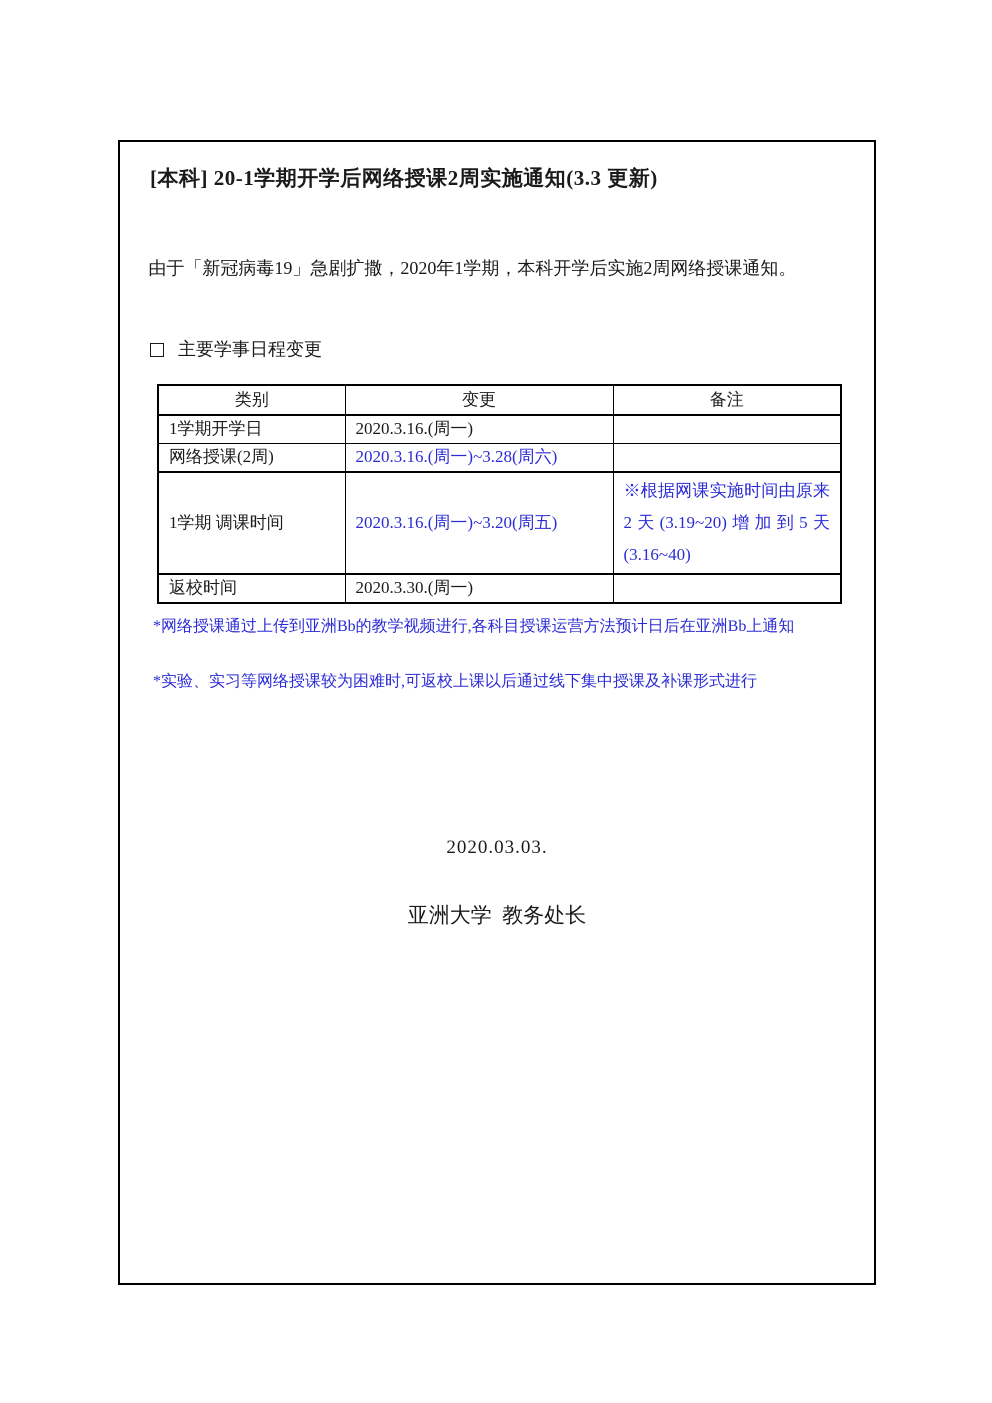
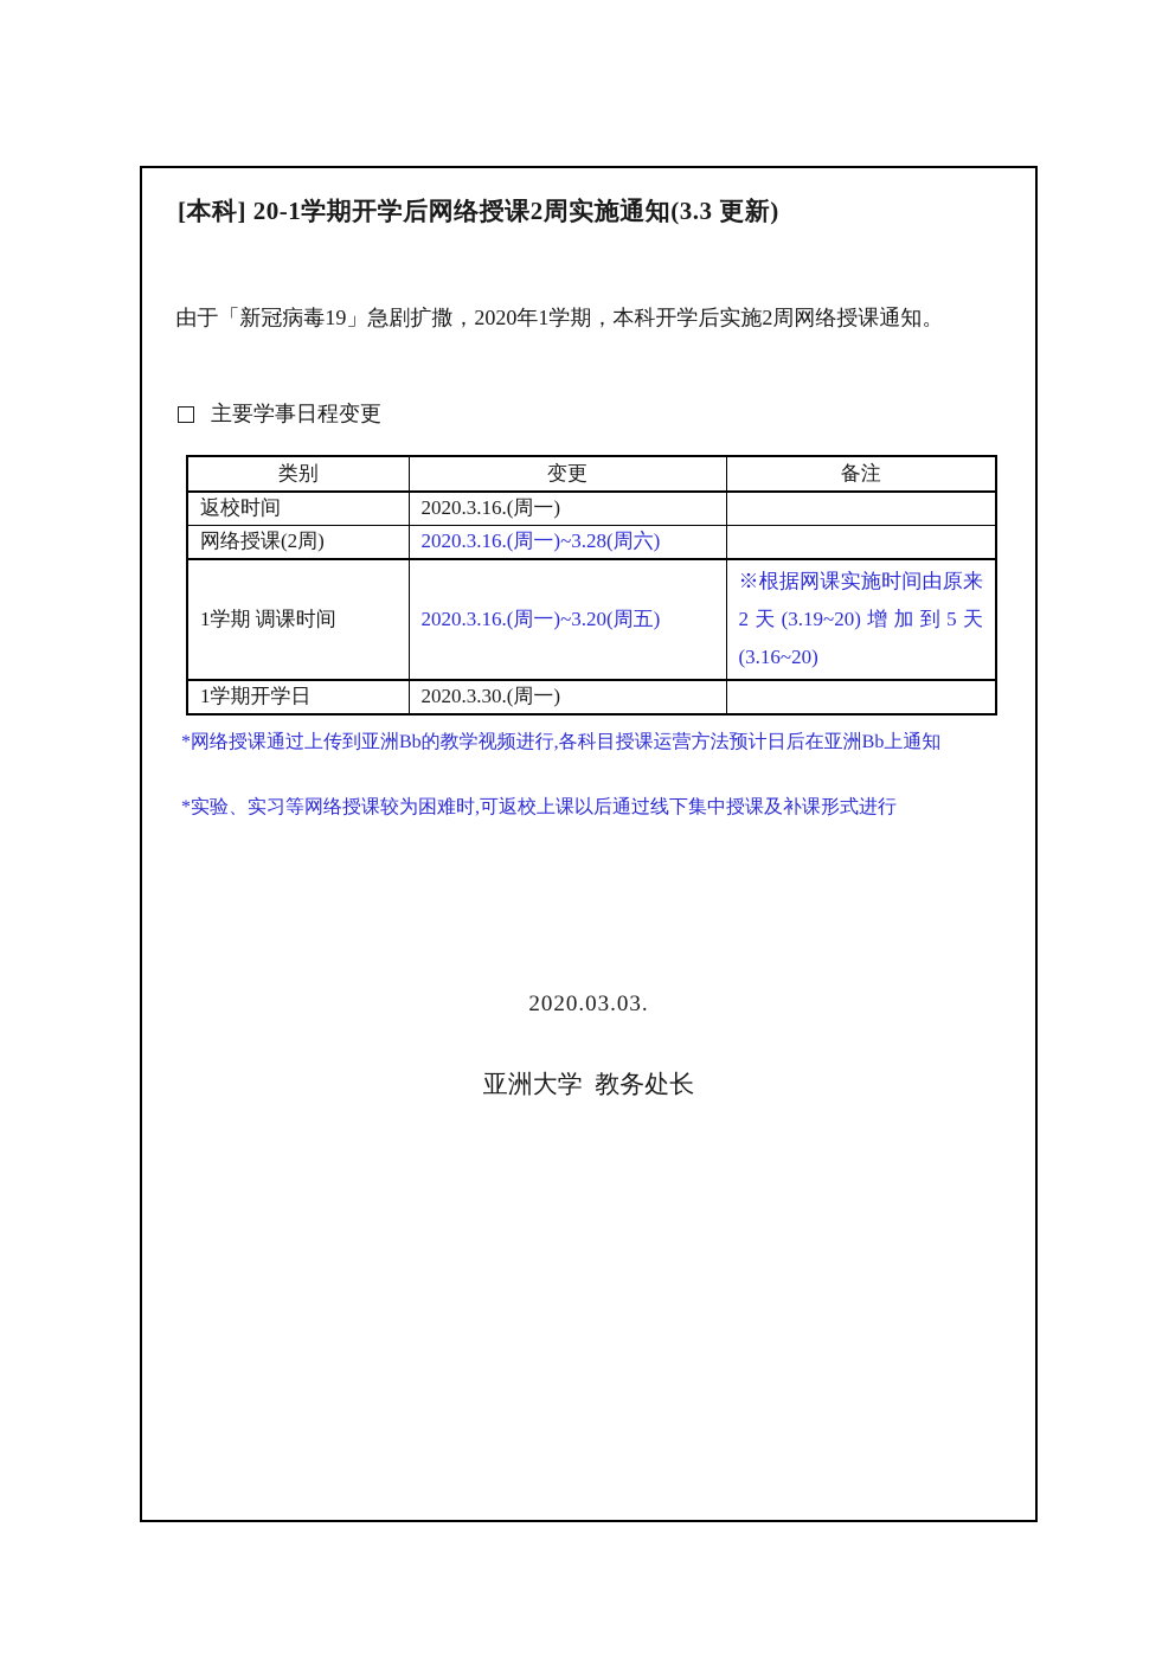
  [本科] 20-1学期开学后网络授课2周实施通知(3.3 更新)
  由于「新冠病毒19」急剧扩撒，2020年1学期，本科开学后实施2周网络授课通知。
  主要学事日程变更
  类别	变更	备注
- 1学期开学日	2020.3.16.(周一)
+ 返校时间	2020.3.16.(周一)
  网络授课(2周)	2020.3.16.(周一)~3.28(周六)
- 1学期 调课时间	2020.3.16.(周一)~3.20(周五)	※根据网课实施时间由原来2天(3.19~20)增加到5天(3.16~40)
+ 1学期 调课时间	2020.3.16.(周一)~3.20(周五)	※根据网课实施时间由原来2天(3.19~20)增加到5天(3.16~20)
- 返校时间	2020.3.30.(周一)
+ 1学期开学日	2020.3.30.(周一)
  *网络授课通过上传到亚洲Bb的教学视频进行,各科目授课运营方法预计日后在亚洲Bb上通知
  *实验、实习等网络授课较为困难时,可返校上课以后通过线下集中授课及补课形式进行
  2020.03.03.
  亚洲大学 教务处长
